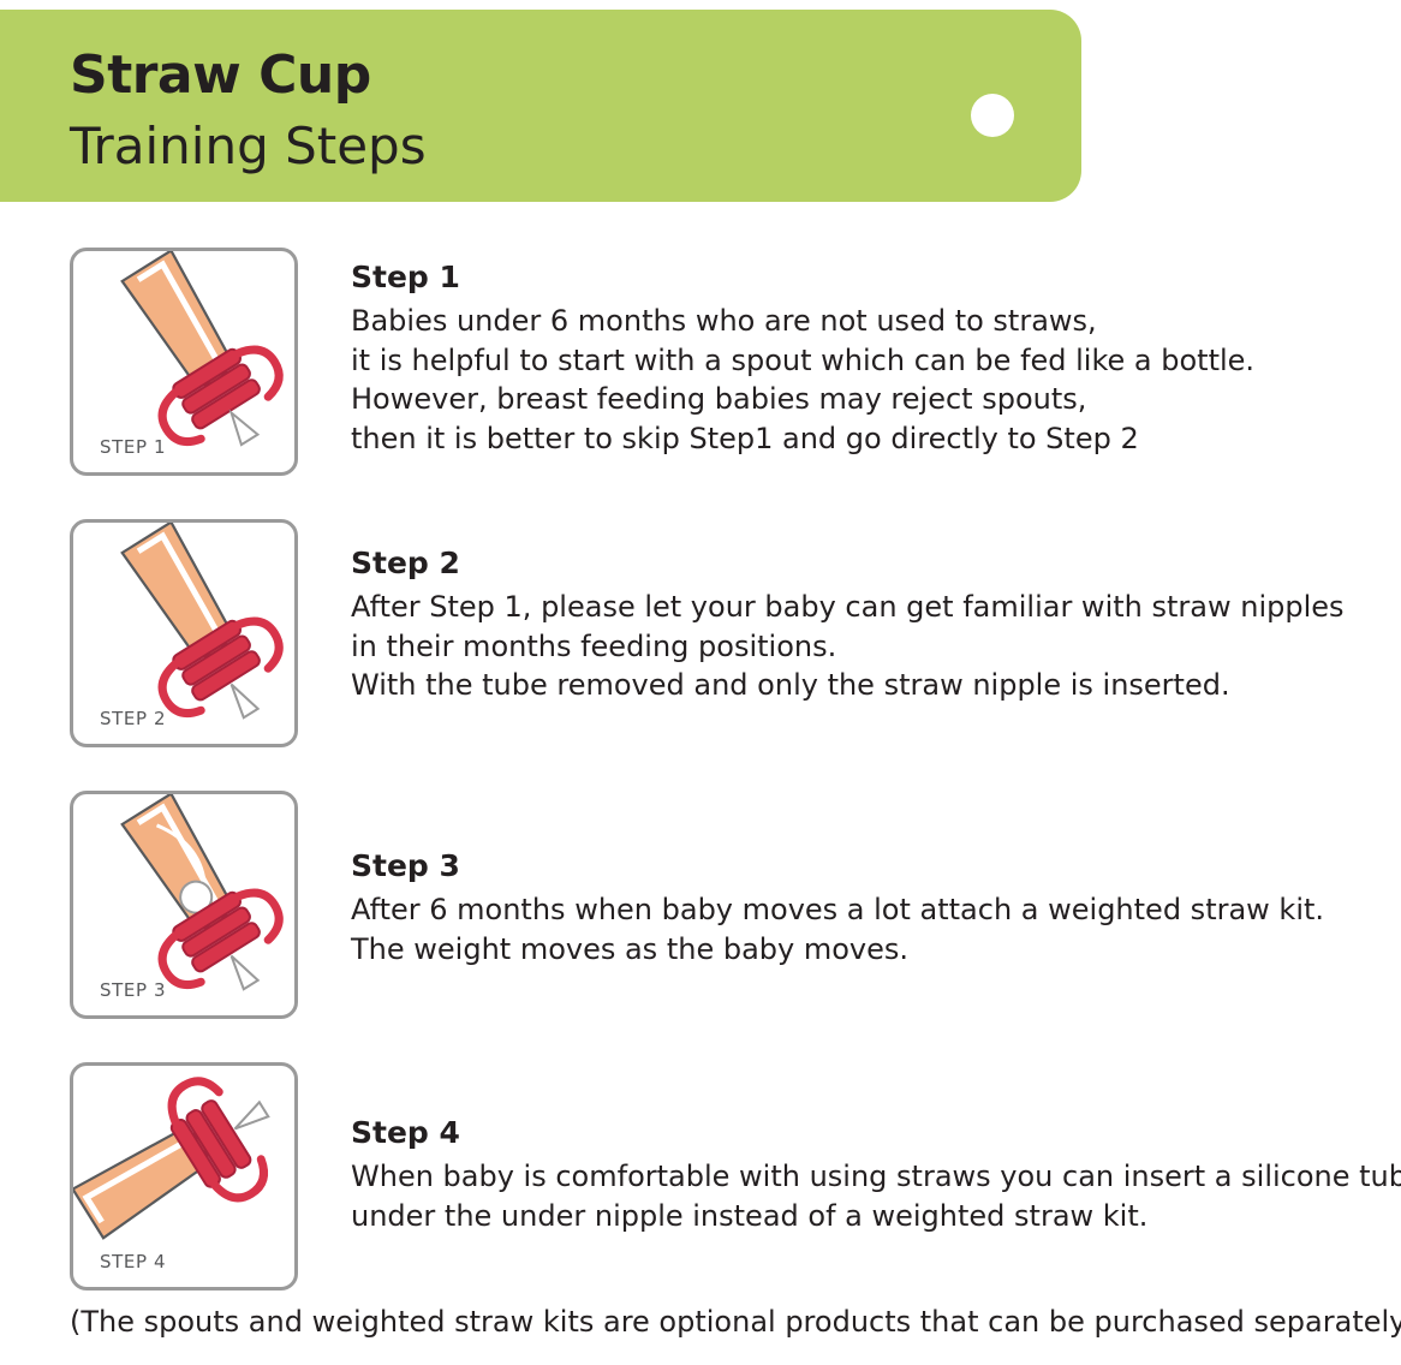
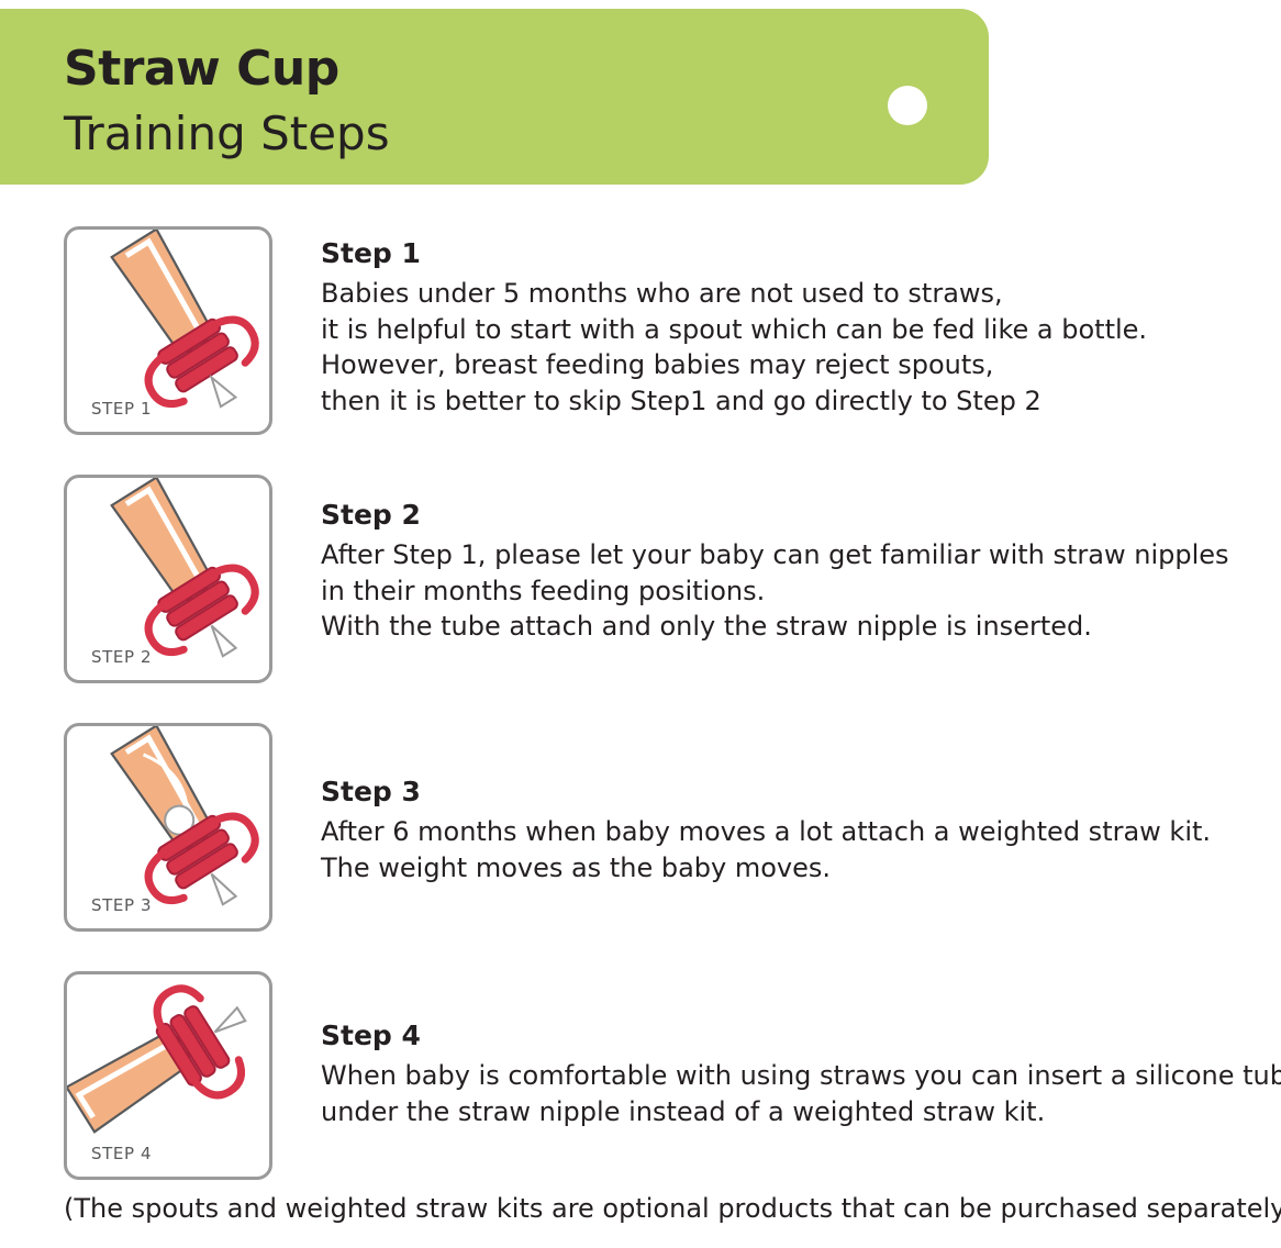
  Straw Cup
  Training Steps
  STEP 1
  Step 1
- Babies under 6 months who are not used to straws,
+ Babies under 5 months who are not used to straws,
  it is helpful to start with a spout which can be fed like a bottle.
  However, breast feeding babies may reject spouts,
  then it is better to skip Step1 and go directly to Step 2
  STEP 2
  Step 2
  After Step 1, please let your baby can get familiar with straw nipples
  in their months feeding positions.
- With the tube removed and only the straw nipple is inserted.
+ With the tube attach and only the straw nipple is inserted.
  STEP 3
  Step 3
  After 6 months when baby moves a lot attach a weighted straw kit.
  The weight moves as the baby moves.
  STEP 4
  Step 4
  When baby is comfortable with using straws you can insert a silicone tub
- under the under nipple instead of a weighted straw kit.
+ under the straw nipple instead of a weighted straw kit.
  (The spouts and weighted straw kits are optional products that can be purchased separately
